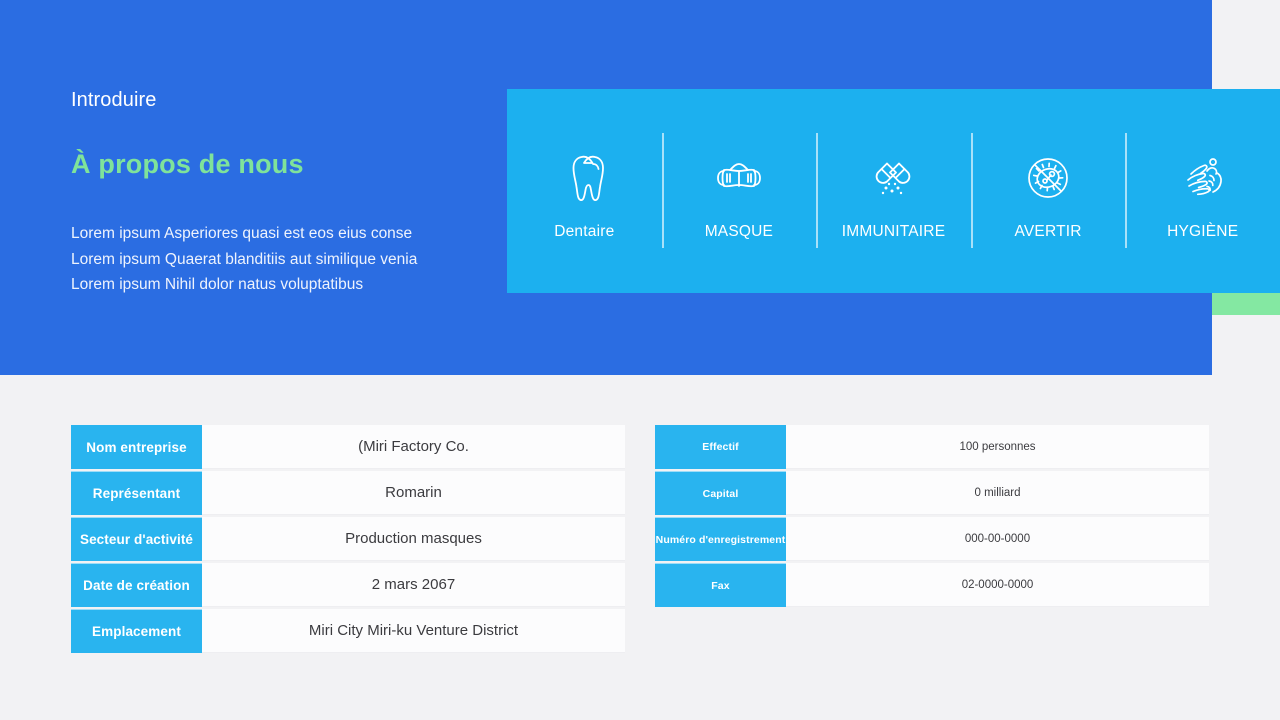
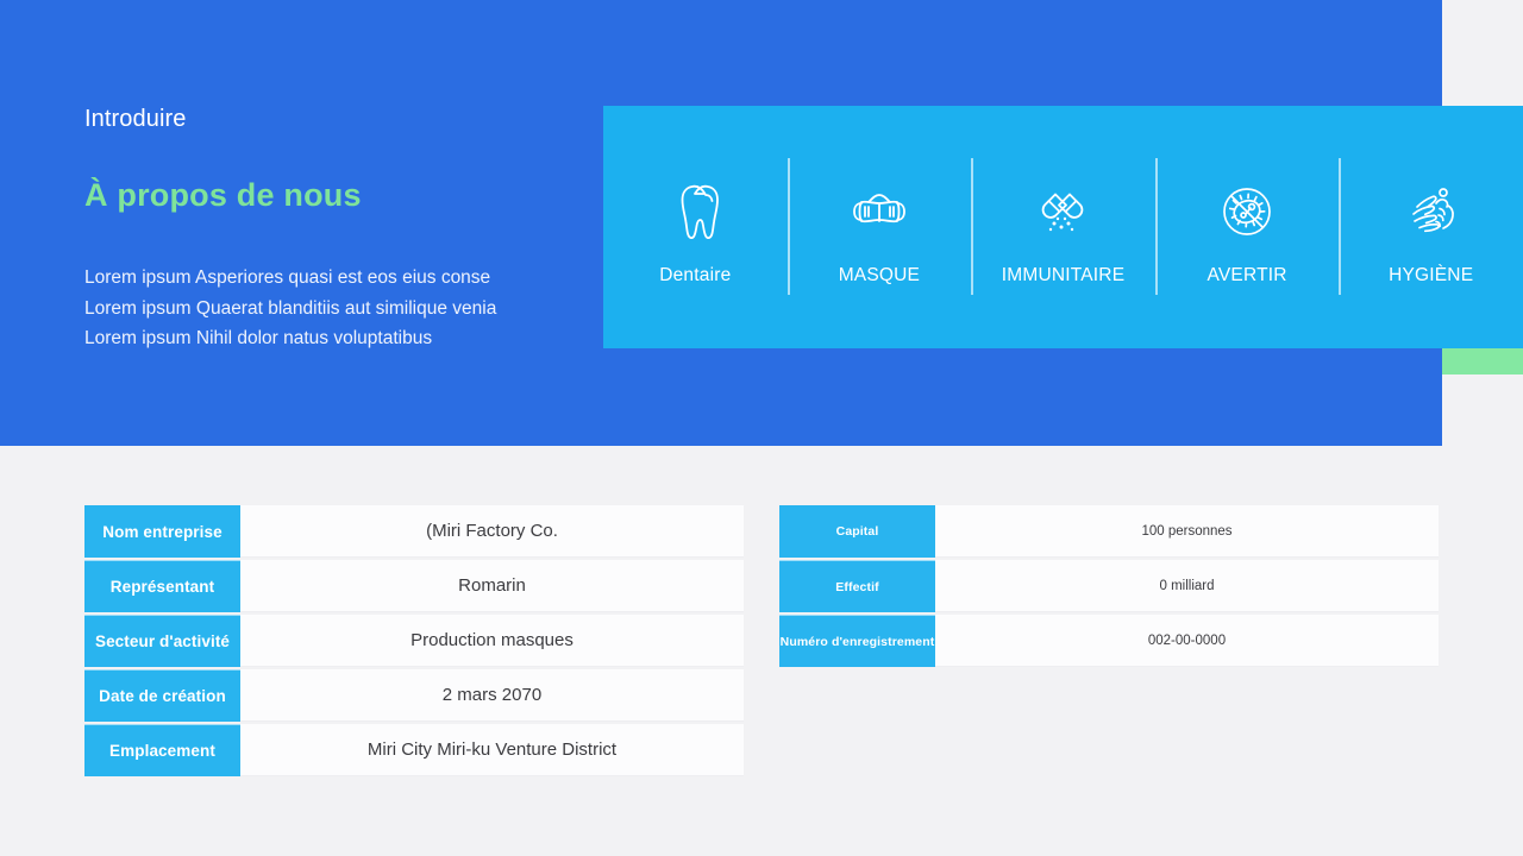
  Introduire
  À propos de nous
  Lorem ipsum Asperiores quasi est eos eius conse
  Lorem ipsum Quaerat blanditiis aut similique venia
  Lorem ipsum Nihil dolor natus voluptatibus
  Dentaire
  MASQUE
  IMMUNITAIRE
  AVERTIR
  HYGIÈNE
  Nom entreprise
  (Miri Factory Co.
  Représentant
  Romarin
  Secteur d'activité
  Production masques
  Date de création
- 2 mars 2067
+ 2 mars 2070
  Emplacement
  Miri City Miri-ku Venture District
- Effectif
+ Capital
  100 personnes
- Capital
+ Effectif
  0 milliard
  Numéro d'enregistrement
- 000-00-0000
+ 002-00-0000
- Fax
- 02-0000-0000
